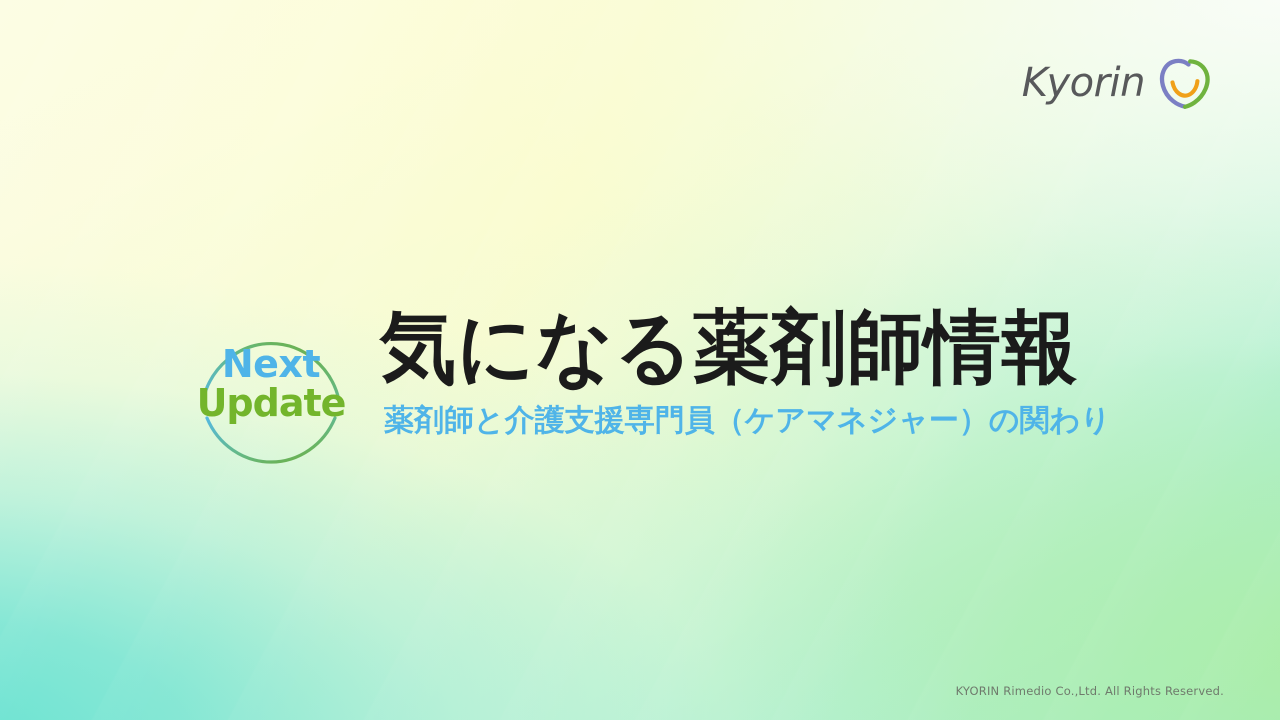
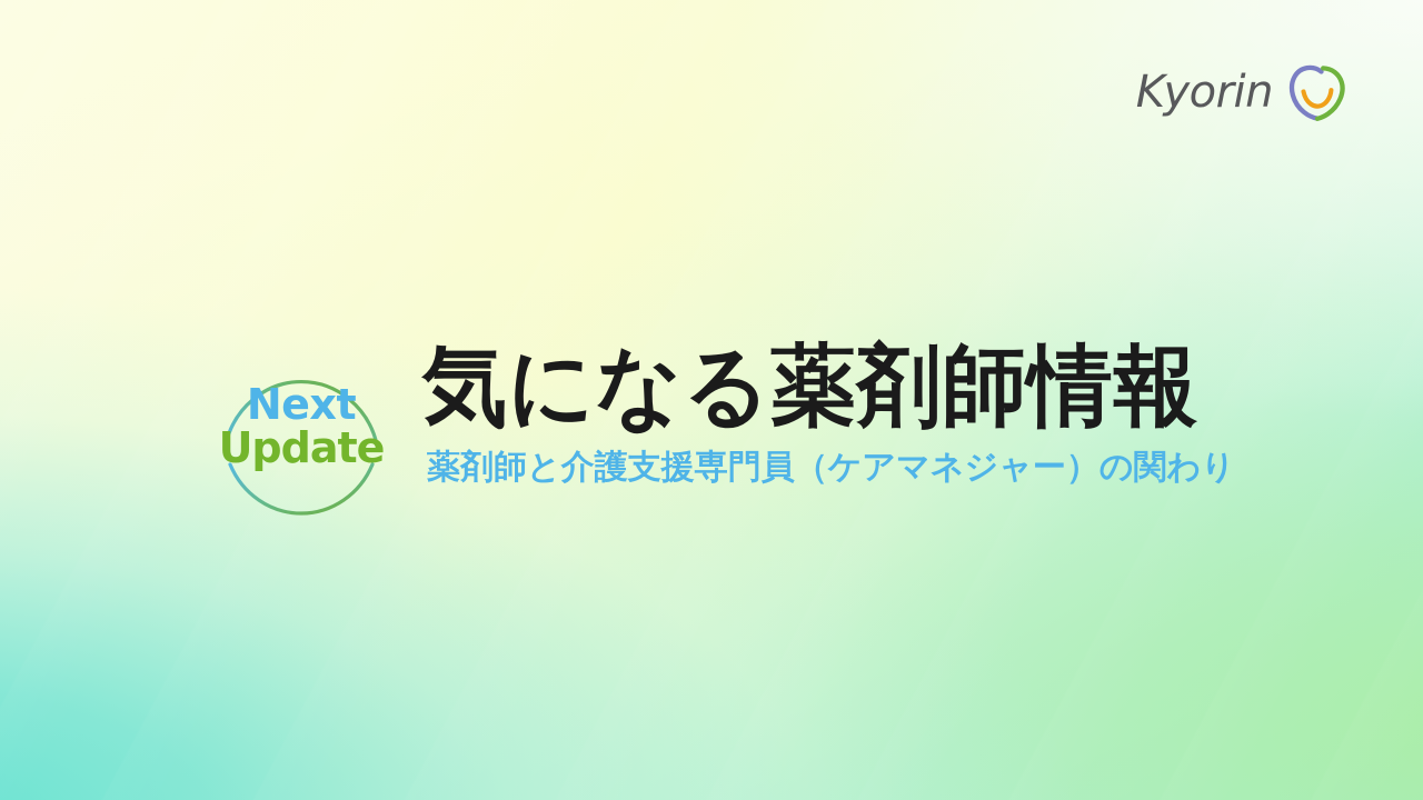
  Kyorin
  Next
  Update
  気になる薬剤師情報
  薬剤師と介護支援専門員（ケアマネジャー）の関わり
- KYORIN Rimedio Co.,Ltd. All Rights Reserved.
